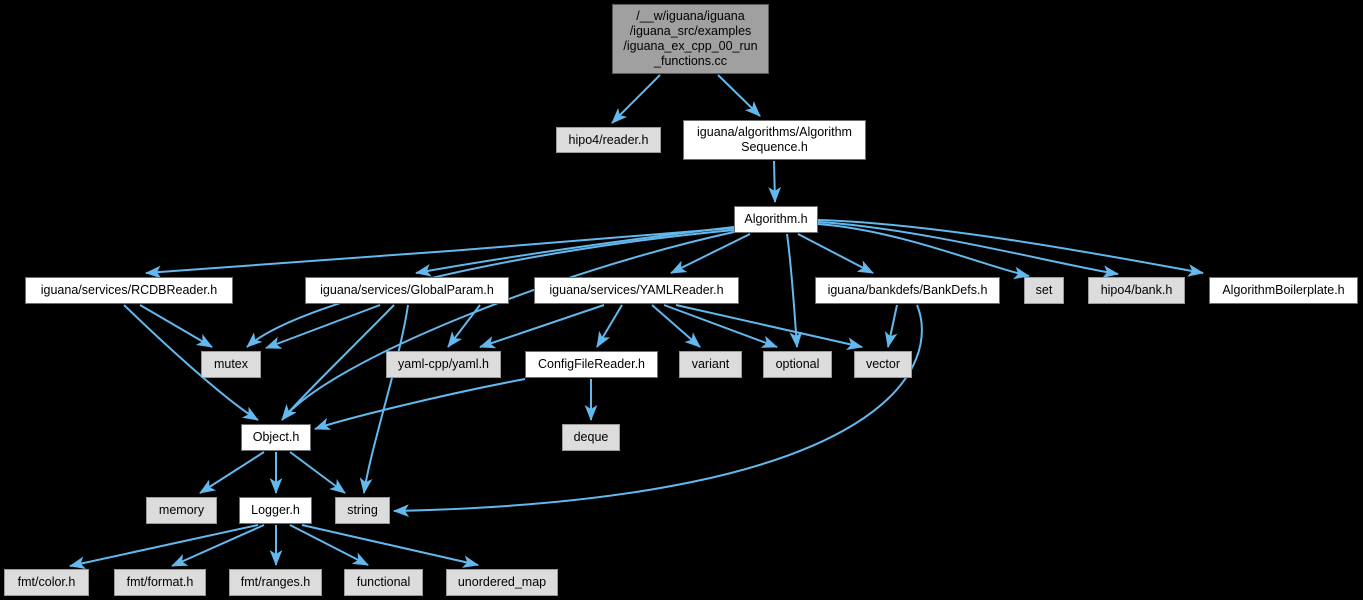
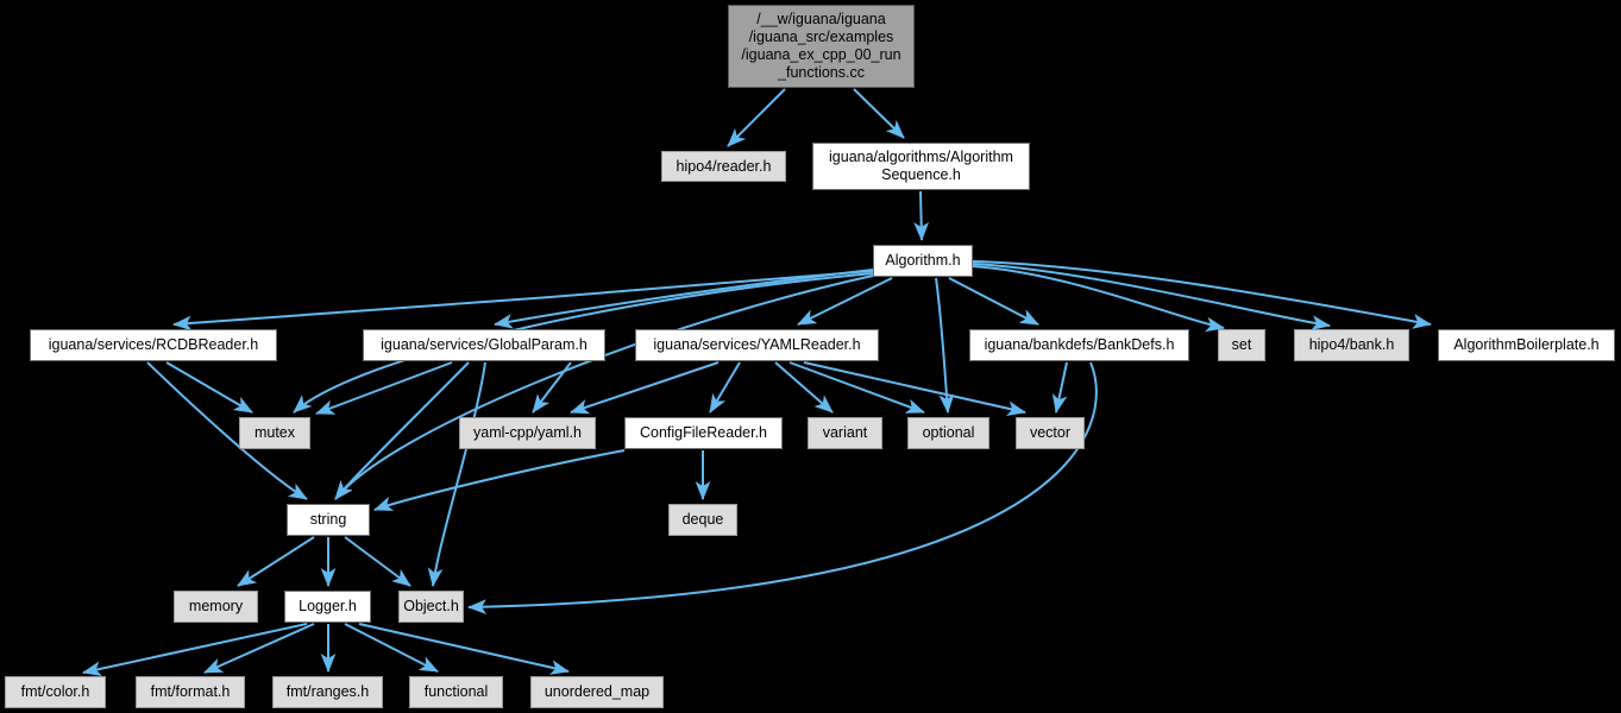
  /__w/iguana/iguana
  /iguana_src/examples
  /iguana_ex_cpp_00_run
  _functions.cc
  hipo4/reader.h
  iguana/algorithms/Algorithm
  Sequence.h
  Algorithm.h
  iguana/services/RCDBReader.h
  iguana/services/GlobalParam.h
  iguana/services/YAMLReader.h
  iguana/bankdefs/BankDefs.h
  set
  hipo4/bank.h
  AlgorithmBoilerplate.h
  mutex
  yaml-cpp/yaml.h
  ConfigFileReader.h
  variant
  optional
  vector
- Object.h
+ string
  deque
  memory
  Logger.h
- string
+ Object.h
  fmt/color.h
  fmt/format.h
  fmt/ranges.h
  functional
  unordered_map
